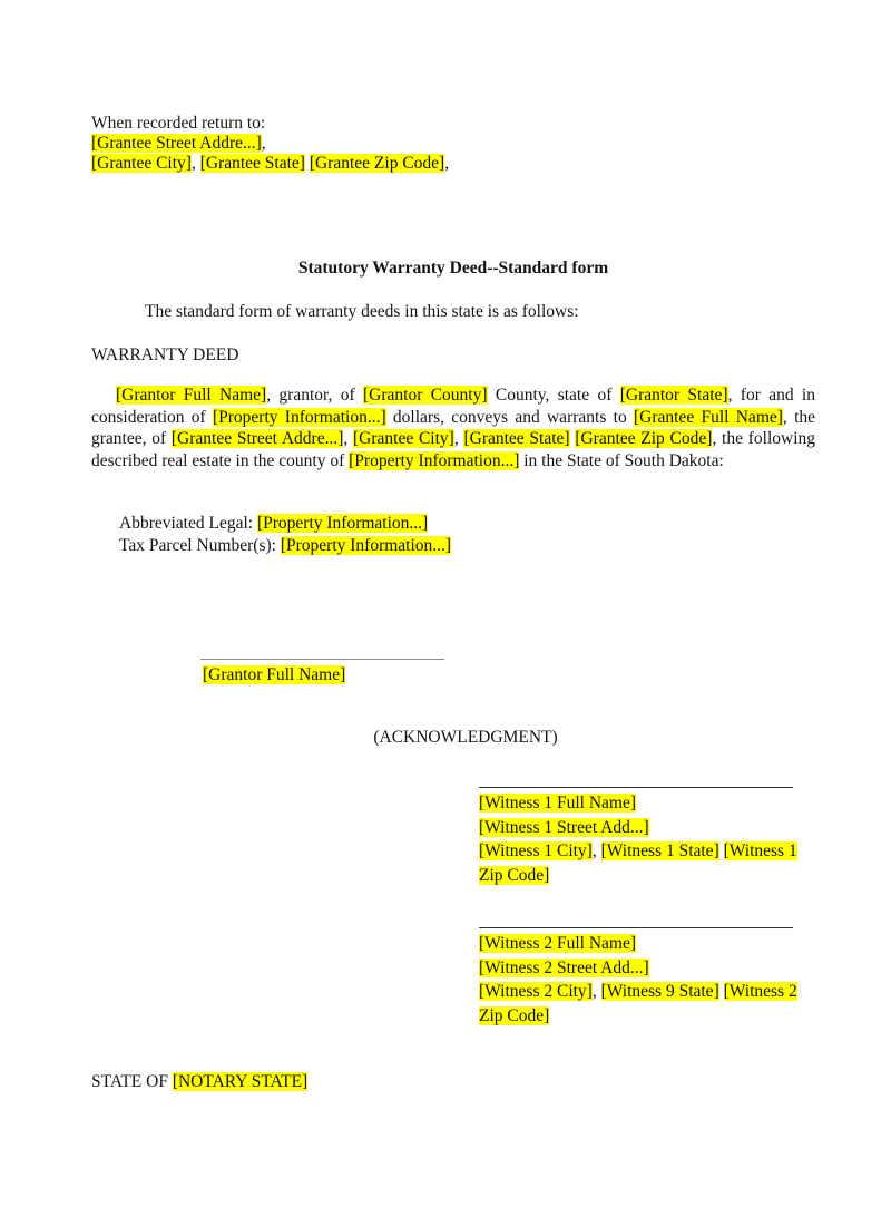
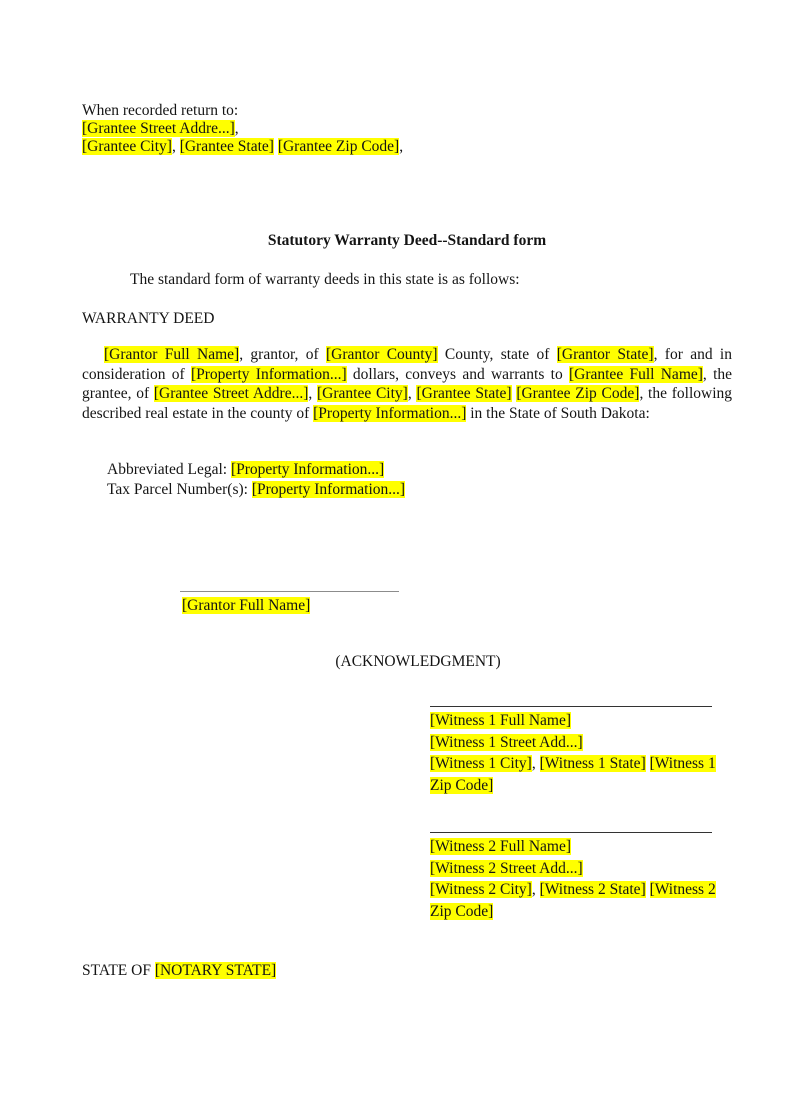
  When recorded return to:
  [Grantee Street Addre...],
  [Grantee City], [Grantee State] [Grantee Zip Code],
  Statutory Warranty Deed--Standard form
  The standard form of warranty deeds in this state is as follows:
  WARRANTY DEED
  [Grantor Full Name], grantor, of [Grantor County] County, state of [Grantor State], for and in consideration of [Property Information...] dollars, conveys and warrants to [Grantee Full Name], the grantee, of [Grantee Street Addre...], [Grantee City], [Grantee State] [Grantee Zip Code], the following described real estate in the county of [Property Information...] in the State of South Dakota:
  Abbreviated Legal: [Property Information...]
  Tax Parcel Number(s): [Property Information...]
  [Grantor Full Name]
  (ACKNOWLEDGMENT)
  [Witness 1 Full Name]
  [Witness 1 Street Add...]
  [Witness 1 City], [Witness 1 State] [Witness 1 Zip Code]
  [Witness 2 Full Name]
  [Witness 2 Street Add...]
- [Witness 2 City], [Witness 9 State] [Witness 2 Zip Code]
+ [Witness 2 City], [Witness 2 State] [Witness 2 Zip Code]
  STATE OF [NOTARY STATE]
